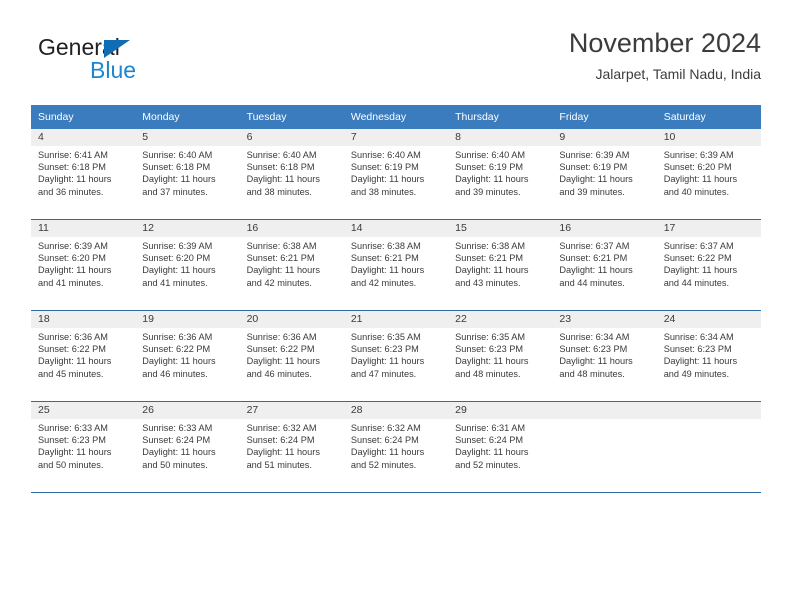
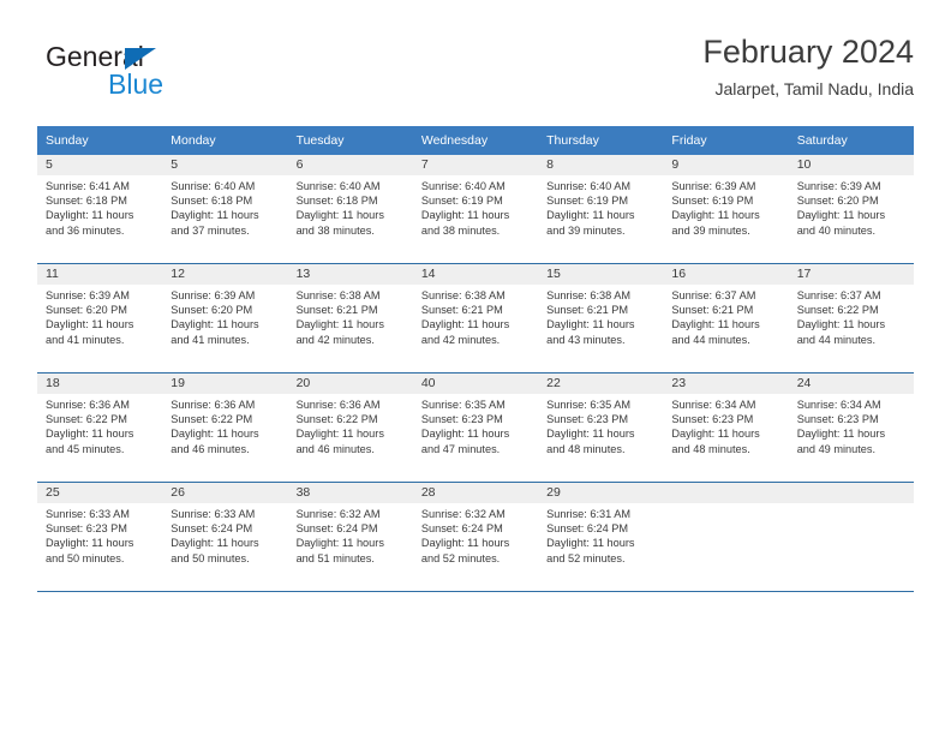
  General
  Blue
- November 2024
+ February 2024
  Jalarpet, Tamil Nadu, India
  Sunday	Monday	Tuesday	Wednesday	Thursday	Friday	Saturday
- 4Sunrise: 6:41 AMSunset: 6:18 PMDaylight: 11 hoursand 36 minutes.	5Sunrise: 6:40 AMSunset: 6:18 PMDaylight: 11 hoursand 37 minutes.	6Sunrise: 6:40 AMSunset: 6:18 PMDaylight: 11 hoursand 38 minutes.	7Sunrise: 6:40 AMSunset: 6:19 PMDaylight: 11 hoursand 38 minutes.	8Sunrise: 6:40 AMSunset: 6:19 PMDaylight: 11 hoursand 39 minutes.	9Sunrise: 6:39 AMSunset: 6:19 PMDaylight: 11 hoursand 39 minutes.	10Sunrise: 6:39 AMSunset: 6:20 PMDaylight: 11 hoursand 40 minutes.
+ 5Sunrise: 6:41 AMSunset: 6:18 PMDaylight: 11 hoursand 36 minutes.	5Sunrise: 6:40 AMSunset: 6:18 PMDaylight: 11 hoursand 37 minutes.	6Sunrise: 6:40 AMSunset: 6:18 PMDaylight: 11 hoursand 38 minutes.	7Sunrise: 6:40 AMSunset: 6:19 PMDaylight: 11 hoursand 38 minutes.	8Sunrise: 6:40 AMSunset: 6:19 PMDaylight: 11 hoursand 39 minutes.	9Sunrise: 6:39 AMSunset: 6:19 PMDaylight: 11 hoursand 39 minutes.	10Sunrise: 6:39 AMSunset: 6:20 PMDaylight: 11 hoursand 40 minutes.
- 11Sunrise: 6:39 AMSunset: 6:20 PMDaylight: 11 hoursand 41 minutes.	12Sunrise: 6:39 AMSunset: 6:20 PMDaylight: 11 hoursand 41 minutes.	16Sunrise: 6:38 AMSunset: 6:21 PMDaylight: 11 hoursand 42 minutes.	14Sunrise: 6:38 AMSunset: 6:21 PMDaylight: 11 hoursand 42 minutes.	15Sunrise: 6:38 AMSunset: 6:21 PMDaylight: 11 hoursand 43 minutes.	16Sunrise: 6:37 AMSunset: 6:21 PMDaylight: 11 hoursand 44 minutes.	17Sunrise: 6:37 AMSunset: 6:22 PMDaylight: 11 hoursand 44 minutes.
+ 11Sunrise: 6:39 AMSunset: 6:20 PMDaylight: 11 hoursand 41 minutes.	12Sunrise: 6:39 AMSunset: 6:20 PMDaylight: 11 hoursand 41 minutes.	13Sunrise: 6:38 AMSunset: 6:21 PMDaylight: 11 hoursand 42 minutes.	14Sunrise: 6:38 AMSunset: 6:21 PMDaylight: 11 hoursand 42 minutes.	15Sunrise: 6:38 AMSunset: 6:21 PMDaylight: 11 hoursand 43 minutes.	16Sunrise: 6:37 AMSunset: 6:21 PMDaylight: 11 hoursand 44 minutes.	17Sunrise: 6:37 AMSunset: 6:22 PMDaylight: 11 hoursand 44 minutes.
- 18Sunrise: 6:36 AMSunset: 6:22 PMDaylight: 11 hoursand 45 minutes.	19Sunrise: 6:36 AMSunset: 6:22 PMDaylight: 11 hoursand 46 minutes.	20Sunrise: 6:36 AMSunset: 6:22 PMDaylight: 11 hoursand 46 minutes.	21Sunrise: 6:35 AMSunset: 6:23 PMDaylight: 11 hoursand 47 minutes.	22Sunrise: 6:35 AMSunset: 6:23 PMDaylight: 11 hoursand 48 minutes.	23Sunrise: 6:34 AMSunset: 6:23 PMDaylight: 11 hoursand 48 minutes.	24Sunrise: 6:34 AMSunset: 6:23 PMDaylight: 11 hoursand 49 minutes.
+ 18Sunrise: 6:36 AMSunset: 6:22 PMDaylight: 11 hoursand 45 minutes.	19Sunrise: 6:36 AMSunset: 6:22 PMDaylight: 11 hoursand 46 minutes.	20Sunrise: 6:36 AMSunset: 6:22 PMDaylight: 11 hoursand 46 minutes.	40Sunrise: 6:35 AMSunset: 6:23 PMDaylight: 11 hoursand 47 minutes.	22Sunrise: 6:35 AMSunset: 6:23 PMDaylight: 11 hoursand 48 minutes.	23Sunrise: 6:34 AMSunset: 6:23 PMDaylight: 11 hoursand 48 minutes.	24Sunrise: 6:34 AMSunset: 6:23 PMDaylight: 11 hoursand 49 minutes.
- 25Sunrise: 6:33 AMSunset: 6:23 PMDaylight: 11 hoursand 50 minutes.	26Sunrise: 6:33 AMSunset: 6:24 PMDaylight: 11 hoursand 50 minutes.	27Sunrise: 6:32 AMSunset: 6:24 PMDaylight: 11 hoursand 51 minutes.	28Sunrise: 6:32 AMSunset: 6:24 PMDaylight: 11 hoursand 52 minutes.	29Sunrise: 6:31 AMSunset: 6:24 PMDaylight: 11 hoursand 52 minutes.
+ 25Sunrise: 6:33 AMSunset: 6:23 PMDaylight: 11 hoursand 50 minutes.	26Sunrise: 6:33 AMSunset: 6:24 PMDaylight: 11 hoursand 50 minutes.	38Sunrise: 6:32 AMSunset: 6:24 PMDaylight: 11 hoursand 51 minutes.	28Sunrise: 6:32 AMSunset: 6:24 PMDaylight: 11 hoursand 52 minutes.	29Sunrise: 6:31 AMSunset: 6:24 PMDaylight: 11 hoursand 52 minutes.
